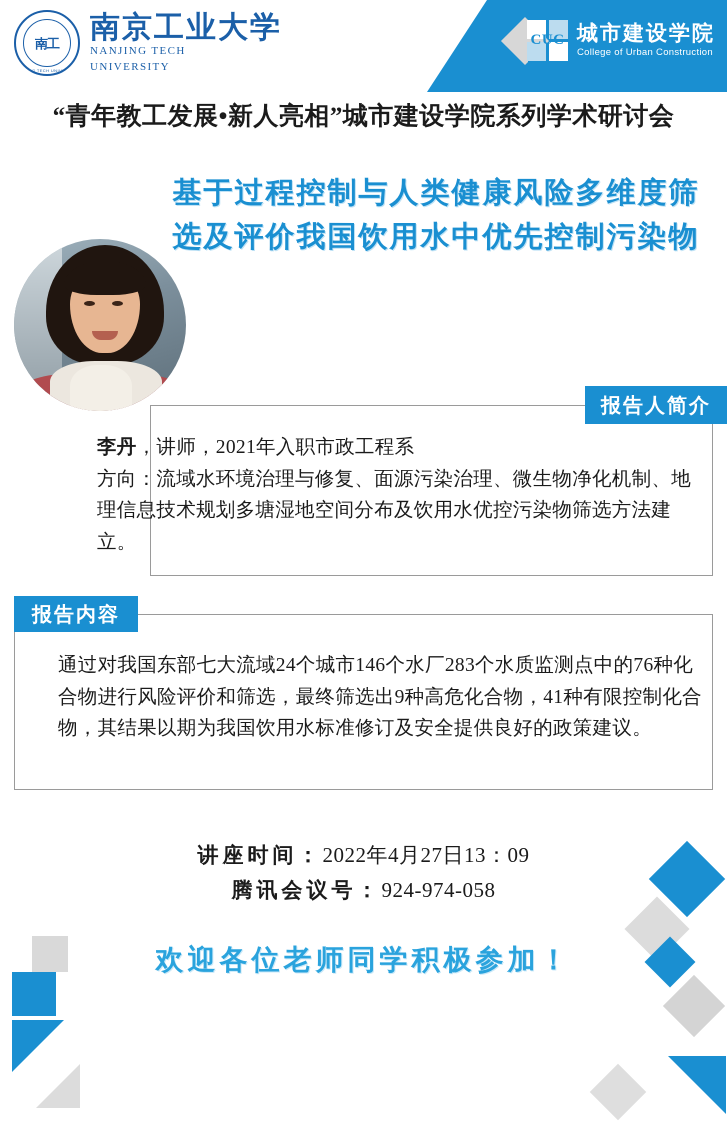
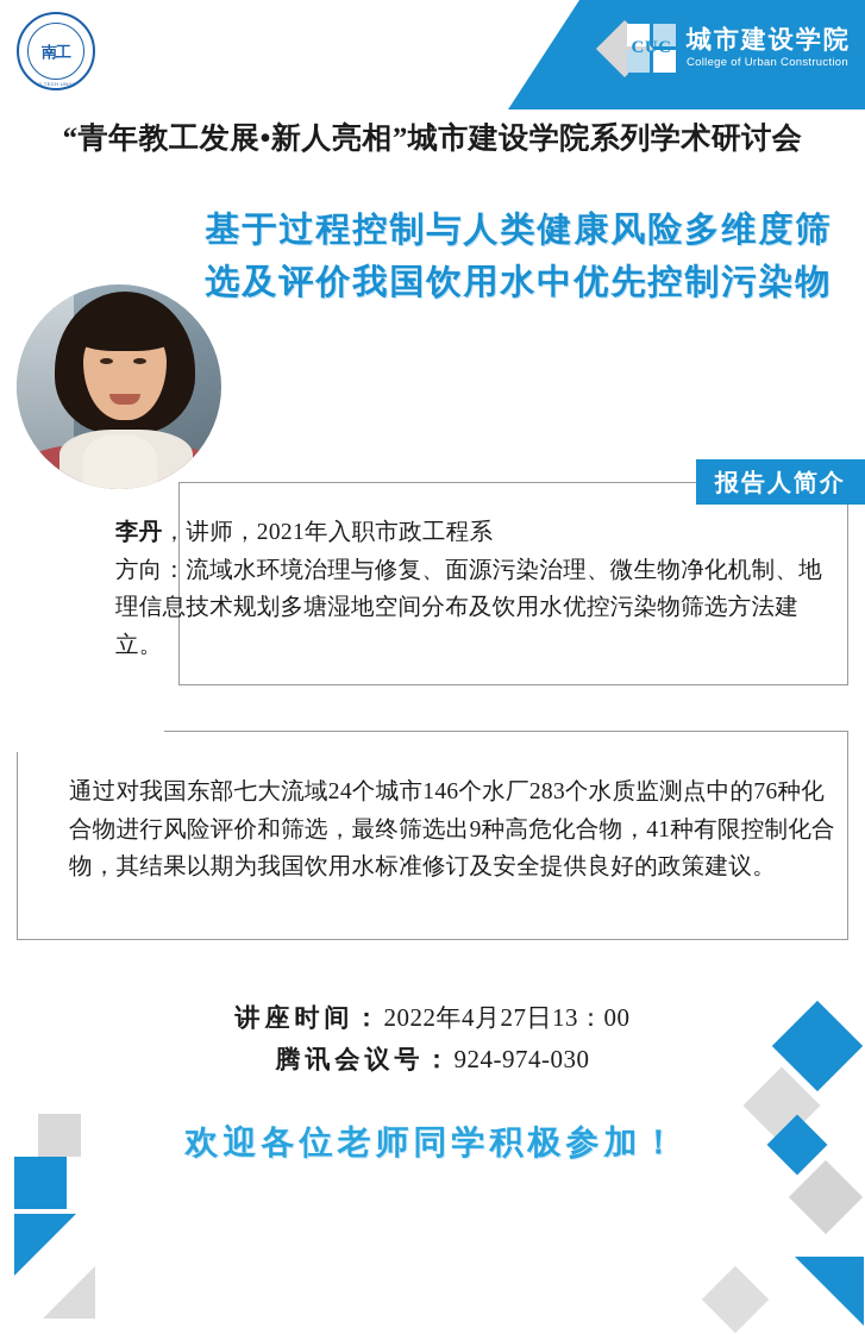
  南工
- 南京工业大学
- NANJING TECH
- UNIVERSITY
  CUC
  城市建设学院
  College of Urban Construction
  “青年教工发展•新人亮相”城市建设学院系列学术研讨会
  基于过程控制与人类健康风险多维度筛选及评价我国饮用水中优先控制污染物
  报告人简介
  李丹，讲师，2021年入职市政工程系
  方向：流域水环境治理与修复、面源污染治理、微生物净化机制、地理信息技术规划多塘湿地空间分布及饮用水优控污染物筛选方法建立。
- 报告内容
  通过对我国东部七大流域24个城市146个水厂283个水质监测点中的76种化合物进行风险评价和筛选，最终筛选出9种高危化合物，41种有限控制化合物，其结果以期为我国饮用水标准修订及安全提供良好的政策建议。
- 讲座时间：2022年4月27日13：09
+ 讲座时间：2022年4月27日13：00
- 腾讯会议号：924-974-058
+ 腾讯会议号：924-974-030
  欢迎各位老师同学积极参加！
